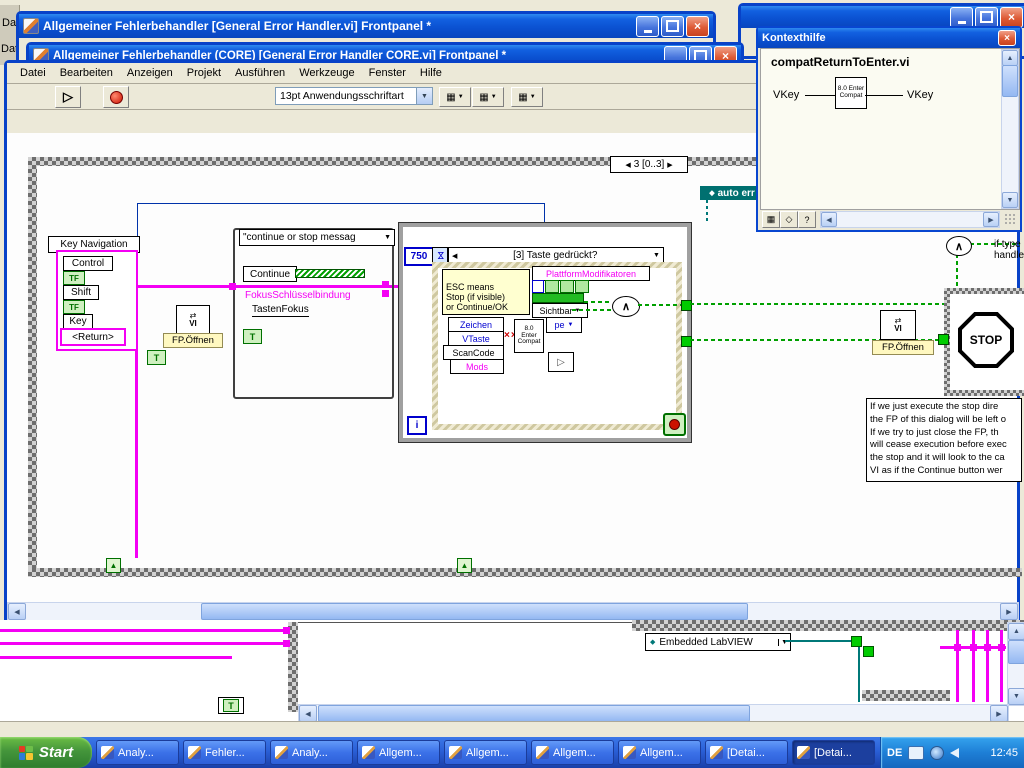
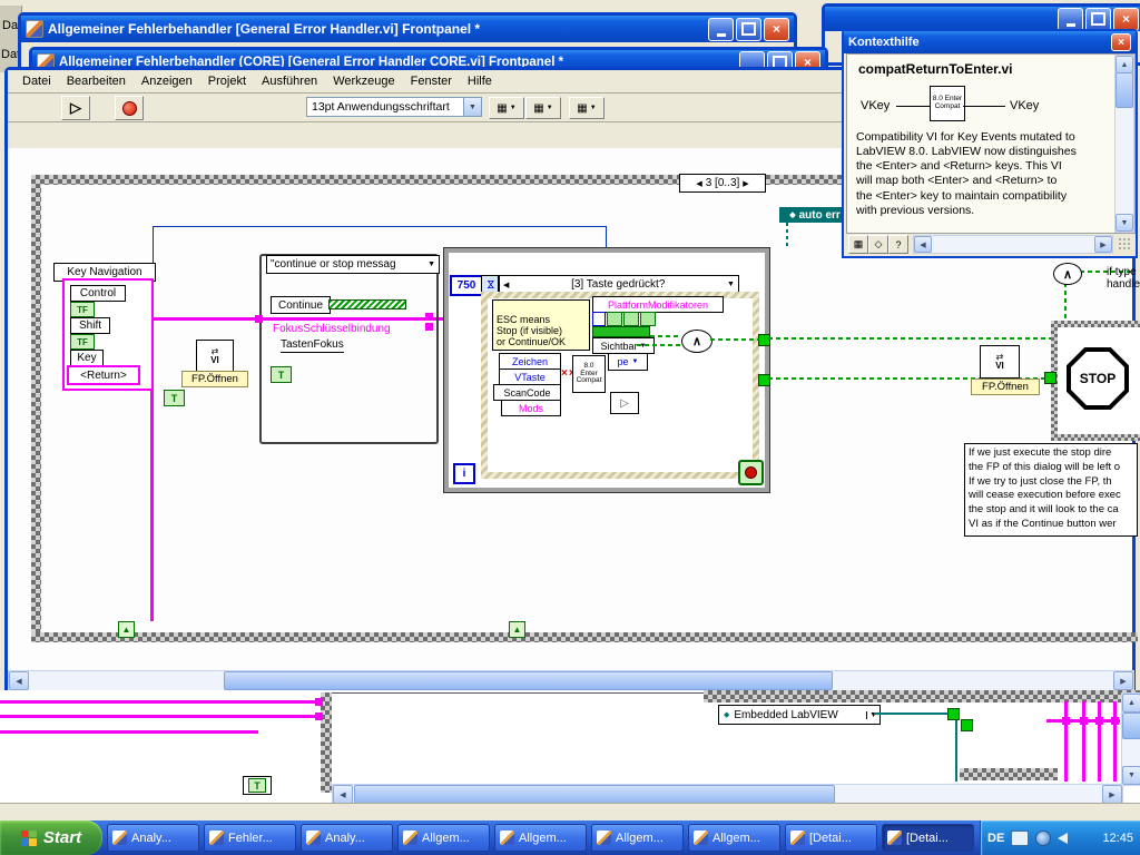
  Da
  ×
  Allgemeiner Fehlerbehandler [General Error Handler.vi] Frontpanel *
  ×
  Allgemeiner Fehlerbehandler (CORE) [General Error Handler CORE.vi] Frontpanel *
  ×
  Datei
  Bearbeiten
  Anzeigen
  Projekt
  Ausführen
  Werkzeuge
  Fenster
  Hilfe
  ▷
  13pt Anwendungsschriftart
  ▦
  ▦
  ▦
  3 [0..3]
  auto err
  Key Navigation
  Control
  TF
  Shift
  TF
  Key
  <Return>
  ⇄
  VI
  FP.Öffnen
  T
  "continue or stop messag
  Continue
  FokusSchlüsselbindung
  TastenFokus
  T
  750
  [3] Taste gedrückt?
  ESC means
  Stop (if visible)
  or Continue/OK
  PlattformModifikatoren
  Sichtba
  Zeichen
  VTaste
  ×
  ScanCode
  Mods
  pe
  ▷
  ∧
  i
  ∧
  if type
  handle
  ⇄
  VI
  FP.Öffnen
  STOP
  If we just execute the stop dire
  the FP of this dialog will be left o
  If we try to just close the FP, th
  will cease execution before exec
  the stop and it will look to the ca
  VI as if the Continue button wer
  ▲
  ▲
  Embedded LabVIEW
  T
  Kontexthilfe
  ×
  compatReturnToEnter.vi
  VKey
  VKey
+ Compatibility VI for Key Events mutated to
+ LabVIEW 8.0. LabVIEW now distinguishes
+ the <Enter> and <Return> keys. This VI
+ will map both <Enter> and <Return> to
+ the <Enter> key to maintain compatibility
+ with previous versions.
  ▦
  ◇
  ?
  Start
  Analy...
  Fehler...
  Analy...
  Allgem...
  Allgem...
  Allgem...
  Allgem...
  [Detai...
  [Detai...
  DE
  12:45
